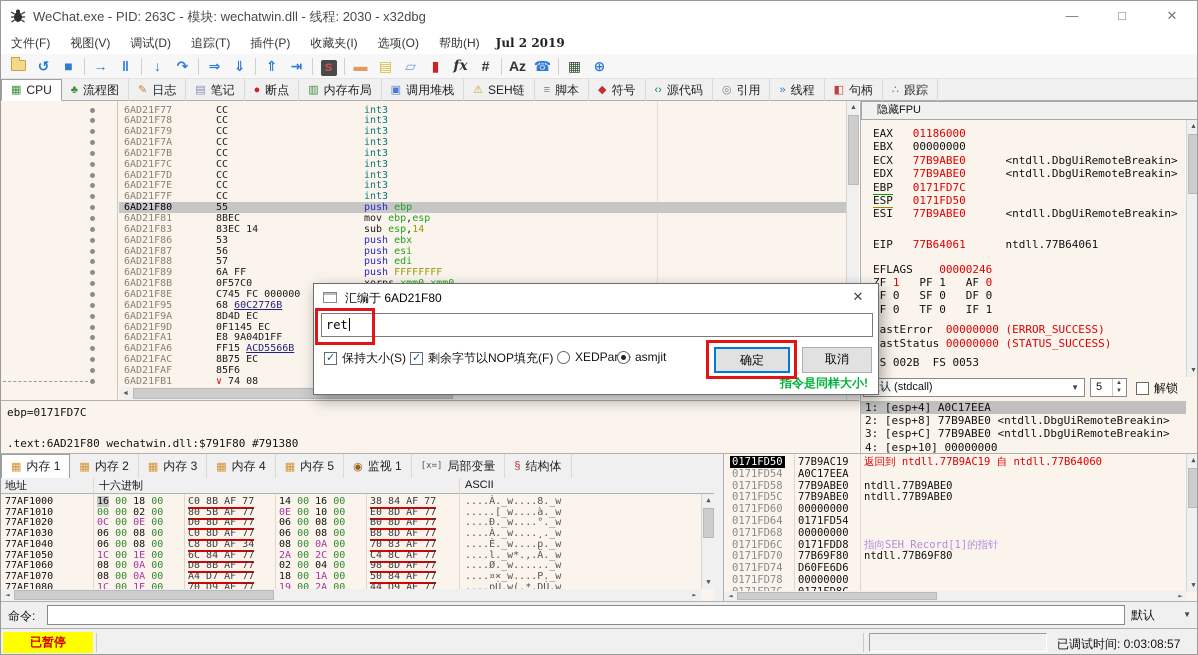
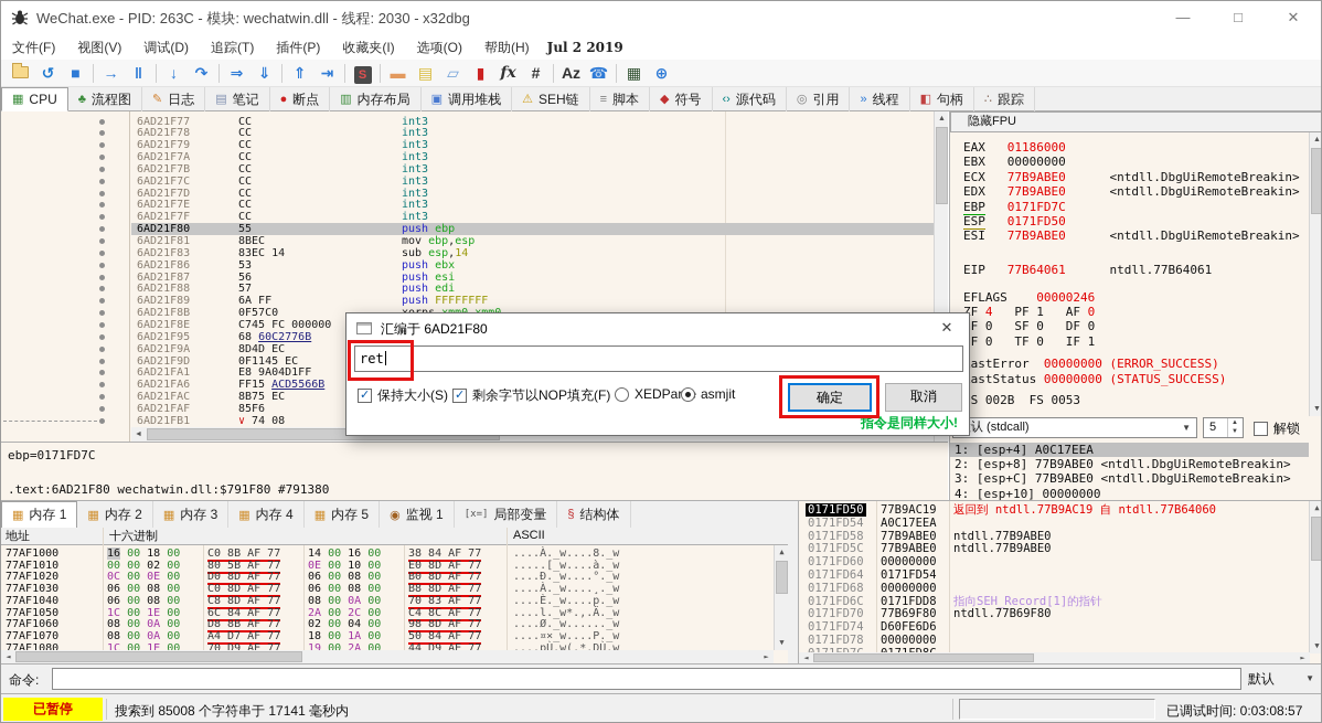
  WeChat.exe - PID: 263C - 模块: wechatwin.dll - 线程: 2030 - x32dbg
  —
  □
  ✕
  文件(F) 视图(V) 调试(D) 追踪(T) 插件(P) 收藏夹(I) 选项(O) 帮助(H) Jul 2 2019
  ↺
  ■
  →
  ‖
  ↓
  ↷
  ⇒
  ⇓
  ⇑
  ⇥
  S
  ▬
  ▤
  ▱
  ▮
  fx
  #
  Az
  ☎
  ▦
  ⊕
  ▦
  CPU
  ♣
  流程图
  ✎
  日志
  ▤
  笔记
  ●
  断点
  ▥
  内存布局
  ▣
  调用堆栈
  ⚠
  SEH链
  ≡
  脚本
  ◆
  符号
  ‹›
  源代码
  ◎
  引用
  »
  线程
  ◧
  句柄
  ∴
  跟踪
  6AD21F77
  CC
  int3
  6AD21F78
  CC
  int3
  6AD21F79
  CC
  int3
  6AD21F7A
  CC
  int3
  6AD21F7B
  CC
  int3
  6AD21F7C
  CC
  int3
  6AD21F7D
  CC
  int3
  6AD21F7E
  CC
  int3
  6AD21F7F
  CC
  int3
  6AD21F80
  55
  push ebp
  6AD21F81
  8BEC
  mov ebp,esp
  6AD21F83
  83EC 14
  sub esp,14
  6AD21F86
  53
  push ebx
  6AD21F87
  56
  push esi
  6AD21F88
  57
  push edi
  6AD21F89
  6A FF
  push FFFFFFFF
  6AD21F8B
  0F57C0
  6AD21F8E
  C745 FC 000000
  6AD21F95
  68 60C2776B
  6AD21F9A
  8D4D EC
  6AD21F9D
  0F1145 EC
  6AD21FA1
  E8 9A04D1FF
  6AD21FA6
  FF15 ACD5566B
  6AD21FAC
  8B75 EC
  6AD21FAF
  85F6
  6AD21FB1
  ∨ 74 08
  ebp=0171FD7C
  .text:6AD21F80 wechatwin.dll:$791F80 #791380
  隐藏FPU
  EAX 01186000
  EBX 00000000
  ECX 77B9ABE0 <ntdll.DbgUiRemoteBreakin>
  EDX 77B9ABE0 <ntdll.DbgUiRemoteBreakin>
  EBP 0171FD7C
  ESP 0171FD50
  ESI 77B9ABE0 <ntdll.DbgUiRemoteBreakin>
  EIP 77B64061 ntdll.77B64061
  EFLAGS 00000246
- F 1 PF 1 AF 0
+ F 4 PF 1 AF 0
  F 0 SF 0 DF 0
  F 0 TF 0 IF 1
  astError 00000000 (ERROR_SUCCESS)
  astStatus 00000000 (STATUS_SUCCESS)
  S 002B FS 0053
  认 (stdcall)
  ▼
  5
  解锁
  1: [esp+4] A0C17EEA
  2: [esp+8] 77B9ABE0 <ntdll.DbgUiRemoteBreakin>
  3: [esp+C] 77B9ABE0 <ntdll.DbgUiRemoteBreakin>
  4: [esp+10] 00000000
  ▦
  内存 1
  ▦
  内存 2
  ▦
  内存 3
  ▦
  内存 4
  ▦
  内存 5
  ◉
  监视 1
  [x=]
  局部变量
  §
  结构体
  地址
  十六进制
  ASCII
  77AF1000
  16 00 18 00
  C0 8B AF 77
  14 00 16 00
  38 84 AF 77
  ....À._w....8._w
  77AF1010
  00 00 02 00
  80 5B AF 77
  0E 00 10 00
  E0 8D AF 77
  .....[_w....à._w
  77AF1020
  0C 00 0E 00
  D0 8D AF 77
  06 00 08 00
  B0 8D AF 77
  ....Ð._w....°._w
  77AF1030
  06 00 08 00
  C0 8D AF 77
  06 00 08 00
  B8 8D AF 77
  ....À._w....¸._w
  77AF1040
  06 00 08 00
- C8 8D AF 34
+ C8 8D AF 77
  08 00 0A 00
  70 83 AF 77
  ....È._w....p._w
  77AF1050
  1C 00 1E 00
  6C 84 AF 77
  2A 00 2C 00
  C4 8C AF 77
  ....l._w*.,.Ä._w
  77AF1060
  08 00 0A 00
  D8 8B AF 77
  02 00 04 00
  98 8D AF 77
  ....Ø._w......_w
  77AF1070
  08 00 0A 00
  A4 D7 AF 77
  18 00 1A 00
  50 84 AF 77
  ....¤×_w....P._w
  77AF1080
  1C 00 1E 00
  70 D9 AE 77
  19 00 2A 00
  44 D9 AE 77
  ....pÙ.w(.*.DÙ.w
  ▲
  ▼
  ◄
  ►
  0171FD50
  77B9AC19
  返回到 ntdll.77B9AC19 自 ntdll.77B64060
  0171FD54
  A0C17EEA
  0171FD58
  77B9ABE0
  ntdll.77B9ABE0
  0171FD5C
  77B9ABE0
  ntdll.77B9ABE0
  0171FD60
  00000000
  0171FD64
  0171FD54
  0171FD68
  00000000
  0171FD6C
  0171FDD8
  指向SEH_Record[1]的指针
  0171FD70
  77B69F80
  ntdll.77B69F80
  0171FD74
  D60FE6D6
  0171FD78
  00000000
  ▲
  ▼
  ◄
  ►
  命令:
  默认
  ▼
  已暂停
+ 搜索到 85008 个字符串于 17141 毫秒内
  已调试时间: 0:03:08:57
  汇编于 6AD21F80
  ✕
  ret
  保持大小(S)
  剩余字节以NOP填充(F)
  asmjit
  确定
  取消
  指令是同样大小!
